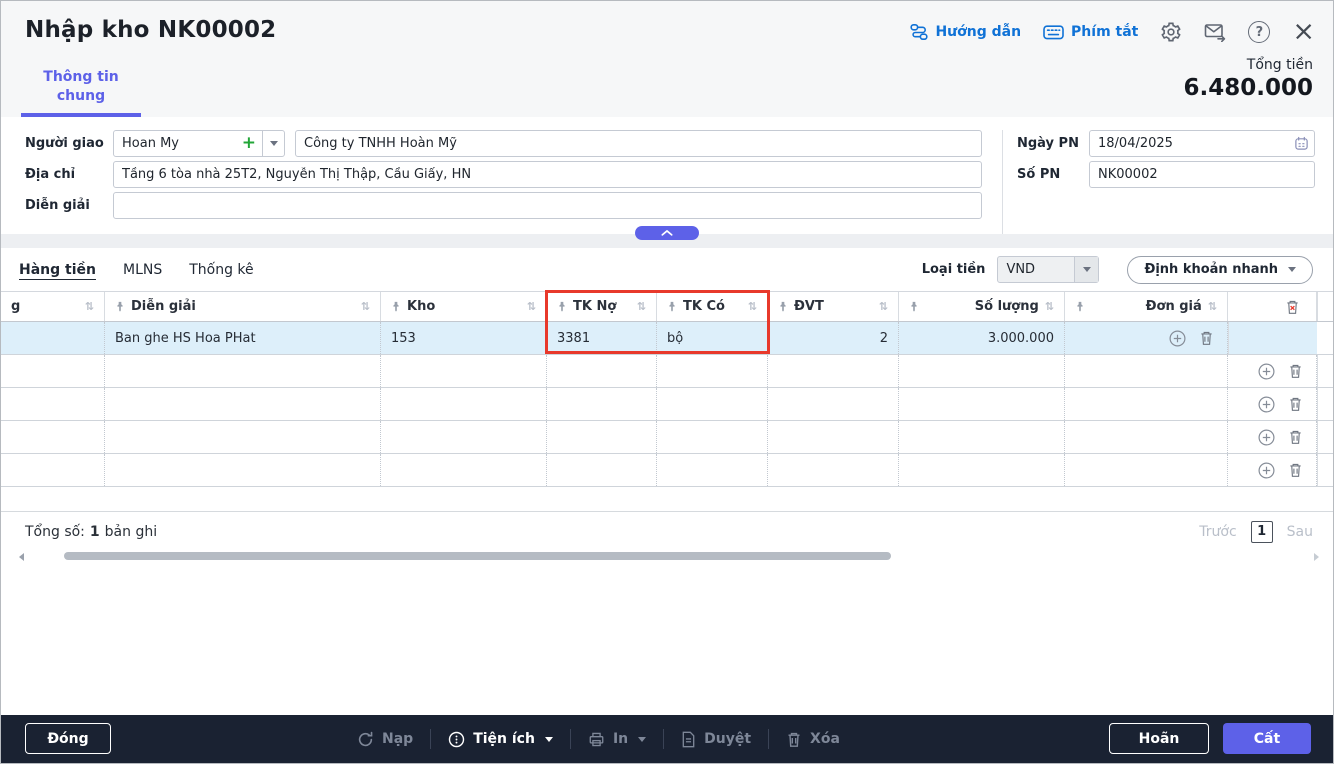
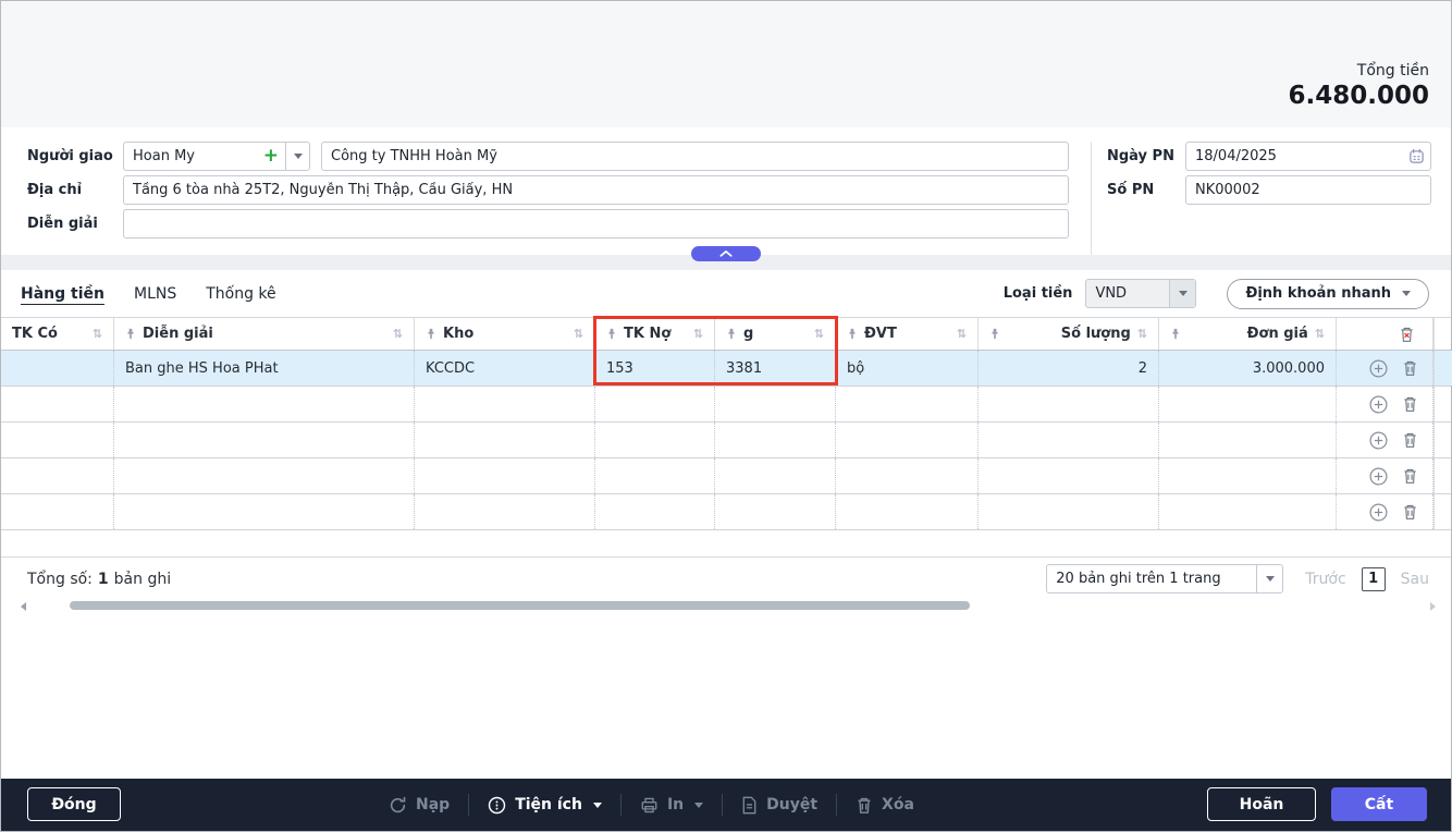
- Nhập kho NK00002
- Hướng dẫn
- Phím tắt
- ?
- ×
  Tổng tiền
  6.480.000
- Thông tin chung
  Người giao
  Hoan My
  +
  Công ty TNHH Hoàn Mỹ
  Địa chỉ
  Tầng 6 tòa nhà 25T2, Nguyễn Thị Thập, Cầu Giấy, HN
  Diễn giải
  Ngày PN
  18/04/2025
  Số PN
  NK00002
  Hàng tiền
  MLNS
  Thống kê
  Loại tiền
  VND
  Định khoản nhanh
- g
+ TK Có
  ⇅
  Diễn giải
  ⇅
  Kho
  ⇅
  TK Nợ
  ⇅
- TK Có
+ g
  ⇅
  ĐVT
  ⇅
  Số lượng
  ⇅
  Đơn giá
  ⇅
  Ban ghe HS Hoa PHat
+ KCCDC
  153
  3381
  bộ
  2
  3.000.000
  Tổng số:
  1
  bản ghi
+ 20 bản ghi trên 1 trang
  Trước
  1
  Sau
  Đóng
  Nạp
  Tiện ích
  In
  Duyệt
  Xóa
  Hoãn
  Cất
